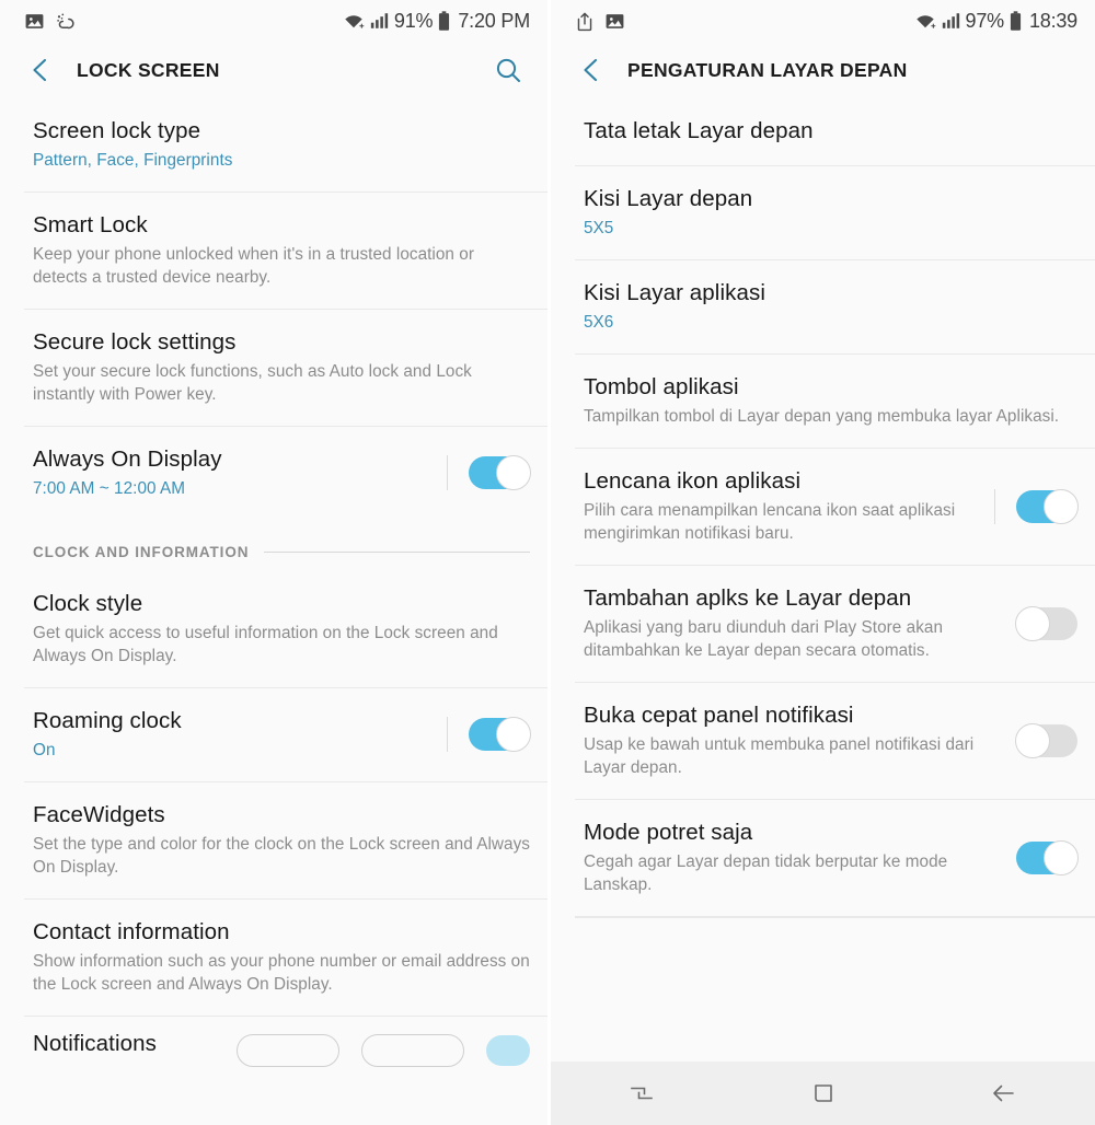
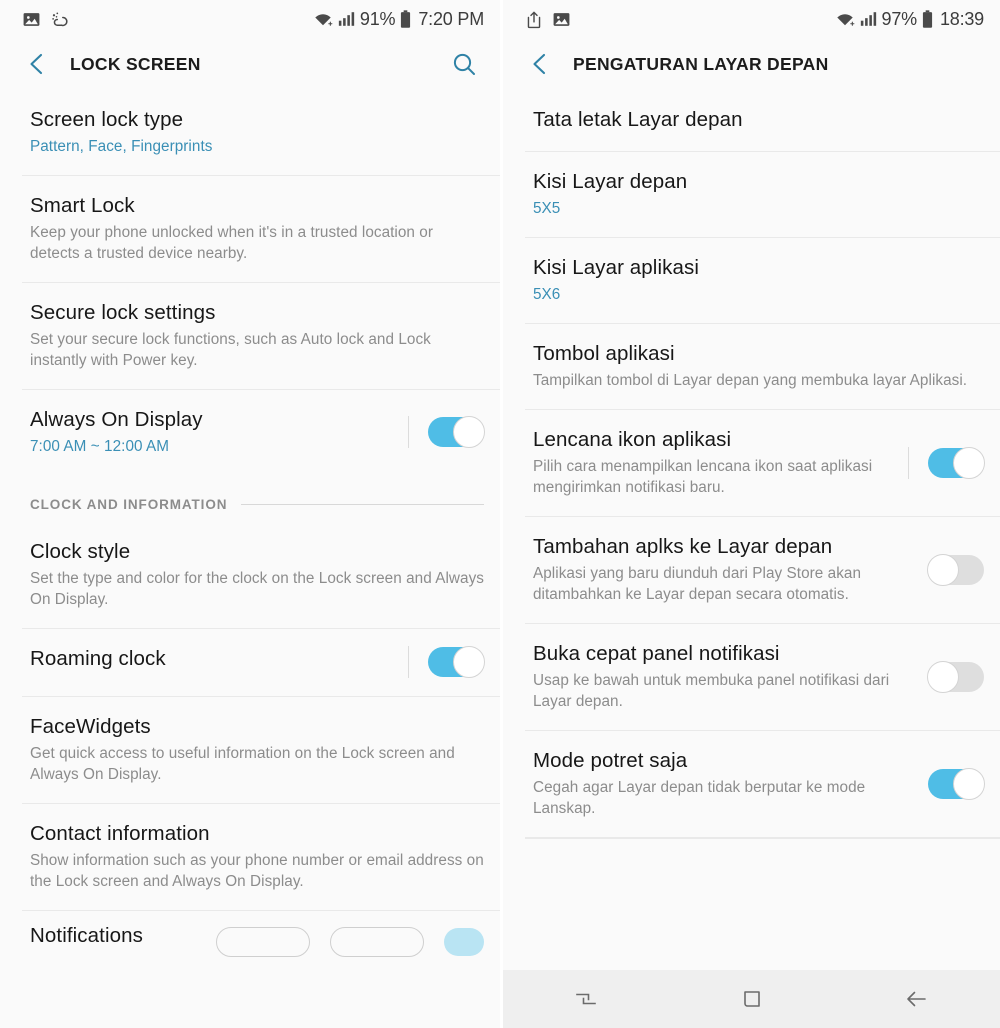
  91%
  7:20 PM
  LOCK SCREEN
  Screen lock type
  Pattern, Face, Fingerprints
  Smart Lock
  Keep your phone unlocked when it's in a trusted location or detects a trusted device nearby.
  Secure lock settings
  Set your secure lock functions, such as Auto lock and Lock instantly with Power key.
  Always On Display
  7:00 AM ~ 12:00 AM
  CLOCK AND INFORMATION
  Clock style
- Get quick access to useful information on the Lock screen and Always On Display.
+ Set the type and color for the clock on the Lock screen and Always On Display.
  Roaming clock
- On
  FaceWidgets
- Set the type and color for the clock on the Lock screen and Always On Display.
+ Get quick access to useful information on the Lock screen and Always On Display.
  Contact information
  Show information such as your phone number or email address on the Lock screen and Always On Display.
  Notifications
  97%
  18:39
  PENGATURAN LAYAR DEPAN
  Tata letak Layar depan
  Kisi Layar depan
  5X5
  Kisi Layar aplikasi
  5X6
  Tombol aplikasi
  Tampilkan tombol di Layar depan yang membuka layar Aplikasi.
  Lencana ikon aplikasi
  Pilih cara menampilkan lencana ikon saat aplikasi mengirimkan notifikasi baru.
  Tambahan aplks ke Layar depan
  Aplikasi yang baru diunduh dari Play Store akan ditambahkan ke Layar depan secara otomatis.
  Buka cepat panel notifikasi
  Usap ke bawah untuk membuka panel notifikasi dari Layar depan.
  Mode potret saja
  Cegah agar Layar depan tidak berputar ke mode Lanskap.
